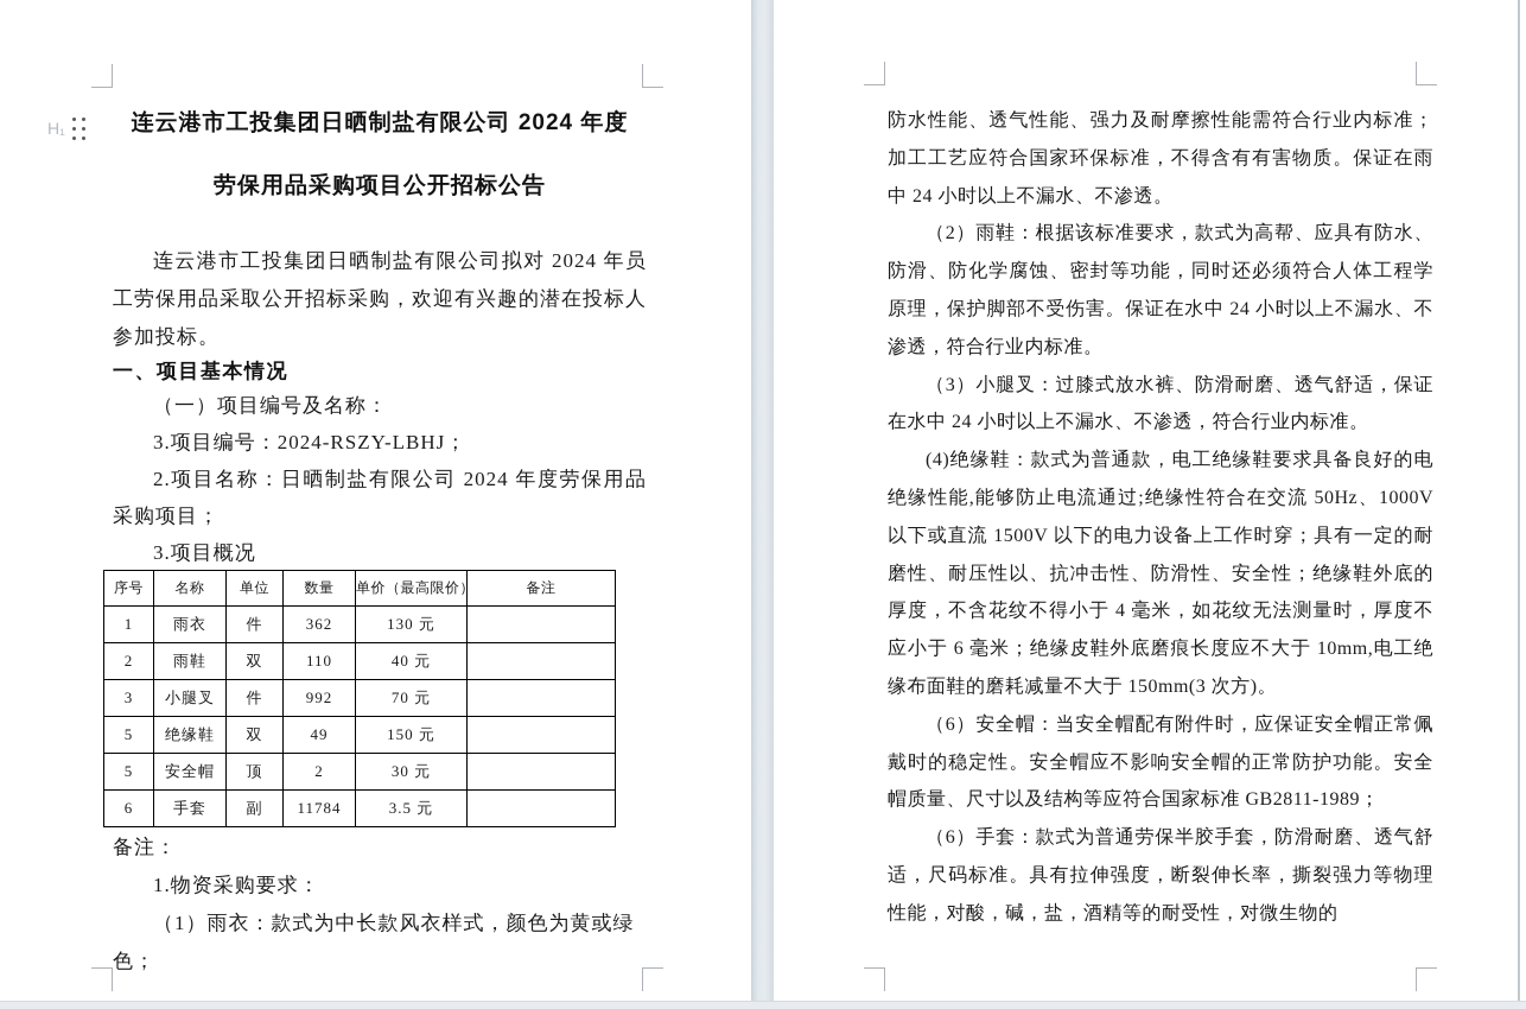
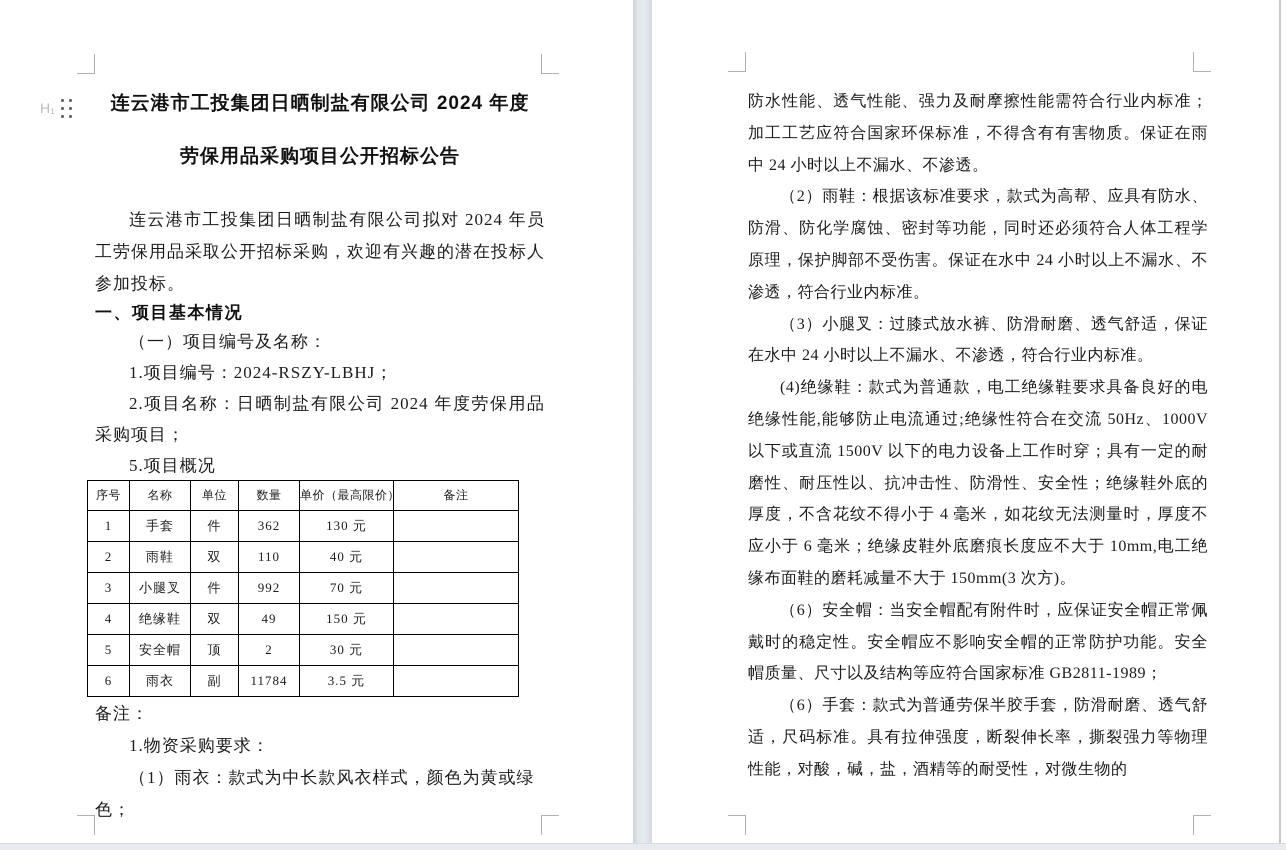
  H₁
  连云港市工投集团日晒制盐有限公司 2024 年度
  劳保用品采购项目公开招标公告
  连云港市工投集团日晒制盐有限公司拟对 2024 年员工劳保用品采取公开招标采购，欢迎有兴趣的潜在投标人参加投标。
  一、项目基本情况
  （一）项目编号及名称：
- 3.项目编号：2024-RSZY-LBHJ；
+ 1.项目编号：2024-RSZY-LBHJ；
  2.项目名称：日晒制盐有限公司 2024 年度劳保用品采购项目；
- 3.项目概况
+ 5.项目概况
  序号	名称	单位	数量	单价（最高限价	备注
- 1	雨衣	件	362	130 元
+ 1	手套	件	362	130 元
  2	雨鞋	双	110	40 元
  3	小腿叉	件	992	70 元
- 5	绝缘鞋	双	49	150 元
+ 4	绝缘鞋	双	49	150 元
  5	安全帽	顶	2	30 元
- 6	手套	副	11784	3.5 元
+ 6	雨衣	副	11784	3.5 元
  备注：
  1.物资采购要求：
  （1）雨衣：款式为中长款风衣样式，颜色为黄或绿色；
  防水性能、透气性能、强力及耐摩擦性能需符合行业内标准；加工工艺应符合国家环保标准，不得含有有害物质。保证在雨中 24 小时以上不漏水、不渗透。
  （2）雨鞋：根据该标准要求，款式为高帮、应具有防水、防滑、防化学腐蚀、密封等功能，同时还必须符合人体工程学原理，保护脚部不受伤害。保证在水中 24 小时以上不漏水、不渗透，符合行业内标准。
  （3）小腿叉：过膝式放水裤、防滑耐磨、透气舒适，保证在水中 24 小时以上不漏水、不渗透，符合行业内标准。
  (4)绝缘鞋：款式为普通款，电工绝缘鞋要求具备良好的电绝缘性能,能够防止电流通过;绝缘性符合在交流 50Hz、1000V 以下或直流 1500V 以下的电力设备上工作时穿；具有一定的耐磨性、耐压性以、抗冲击性、防滑性、安全性；绝缘鞋外底的厚度，不含花纹不得小于 4 毫米，如花纹无法测量时，厚度不应小于 6 毫米；绝缘皮鞋外底磨痕长度应不大于 10mm,电工绝缘布面鞋的磨耗减量不大于 150mm(3 次方)。
  （6）安全帽：当安全帽配有附件时，应保证安全帽正常佩戴时的稳定性。安全帽应不影响安全帽的正常防护功能。安全帽质量、尺寸以及结构等应符合国家标准 GB2811-1989；
  （6）手套：款式为普通劳保半胶手套，防滑耐磨、透气舒适，尺码标准。具有拉伸强度，断裂伸长率，撕裂强力等物理性能，对酸，碱，盐，酒精等的耐受性，对微生物的
